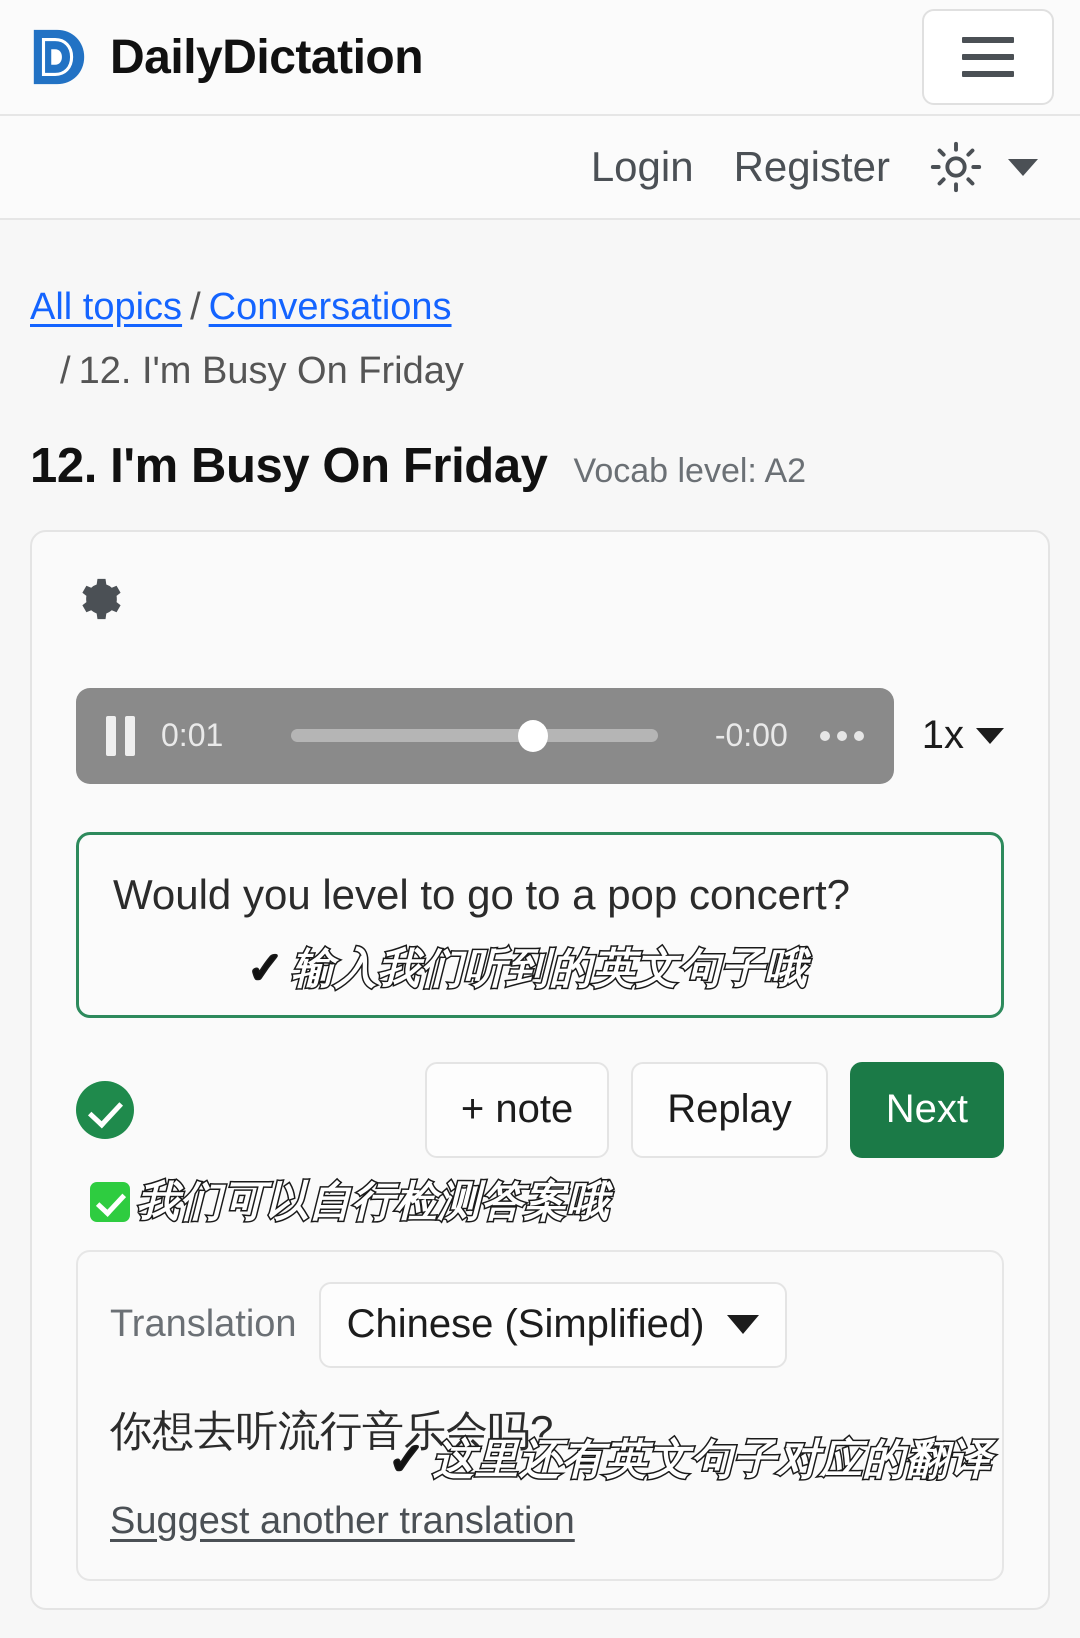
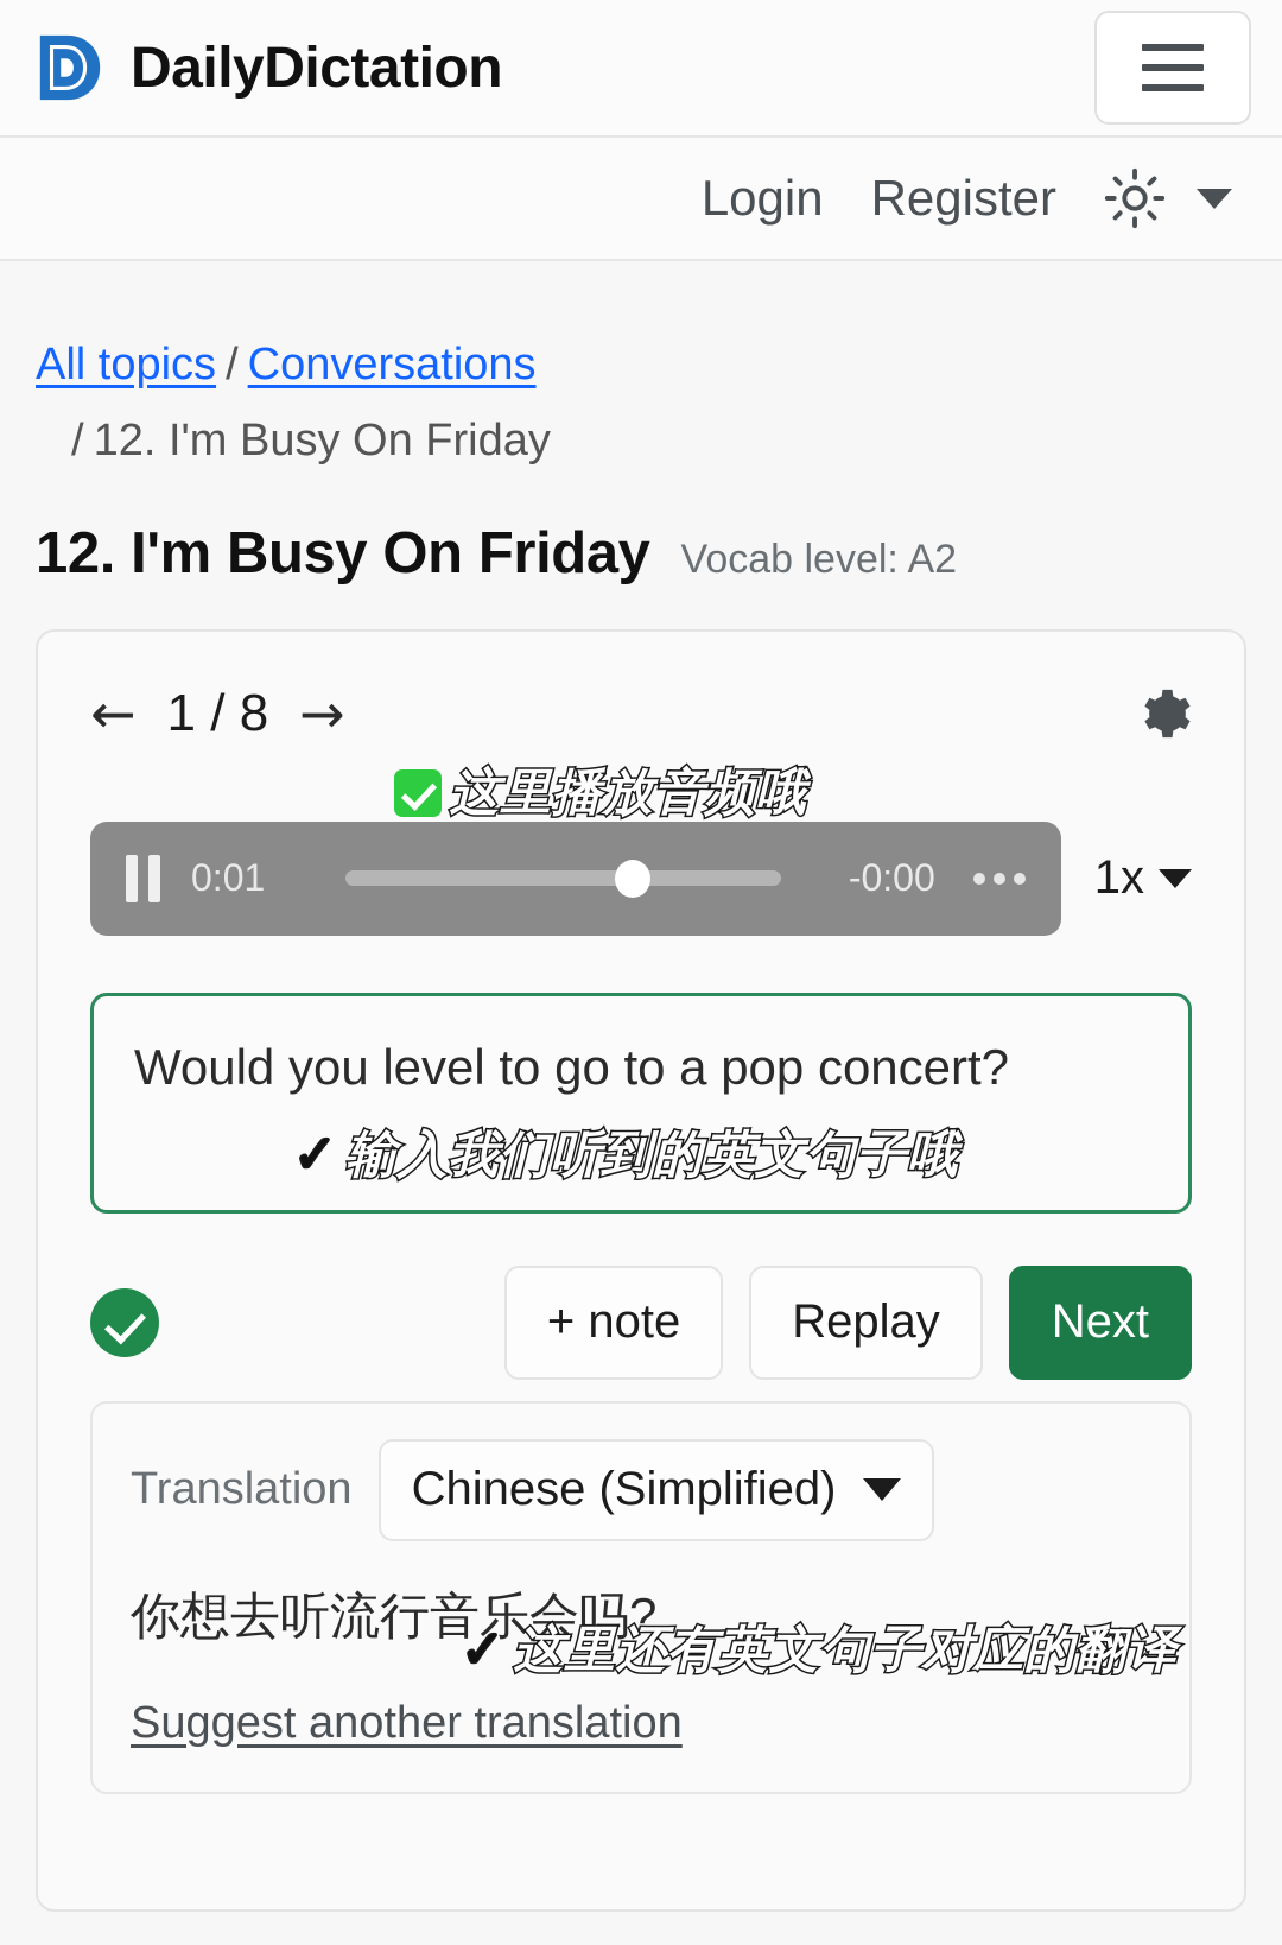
  DailyDictation
  Login
  Register
  All topics / Conversations
  / 12. I'm Busy On Friday
  12. I'm Busy On Friday
  Vocab level: A2
+ ←
+ 1 / 8
+ →
+ 这里播放音频哦
  0:01
  -0:00
  1x
  Would you level to go to a pop concert?
  ✓
  输入我们听到的英文句子哦
  + note
  Replay
  Next
- 我们可以自行检测答案哦
  Translation
  Chinese (Simplified)
  你想去听流行音乐会吗?
  ✓
  这里还有英文句子对应的翻译
  Suggest another translation
